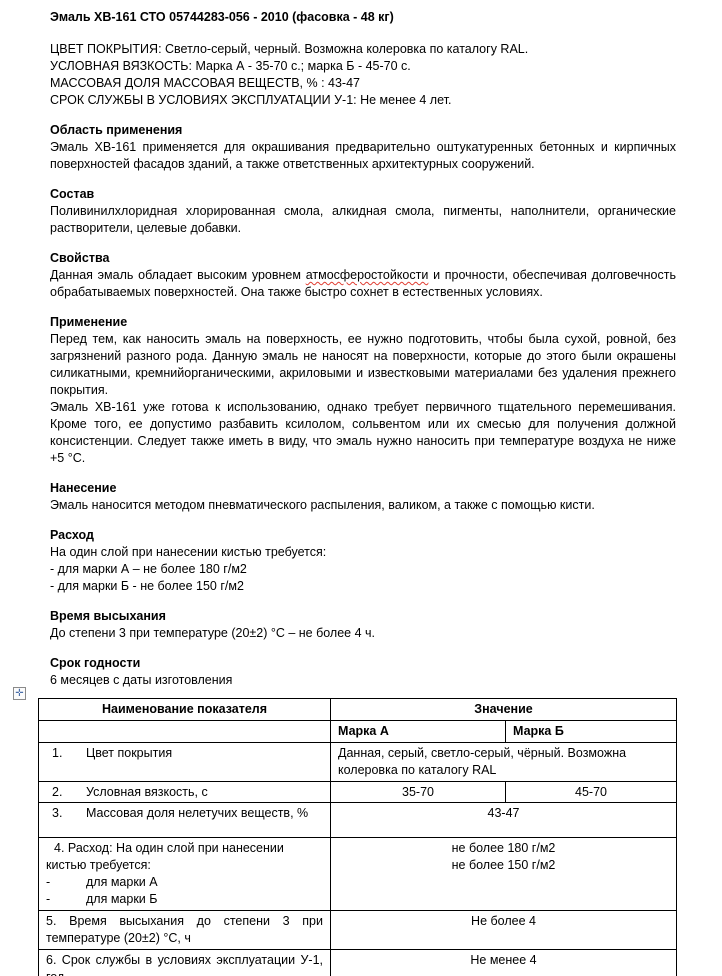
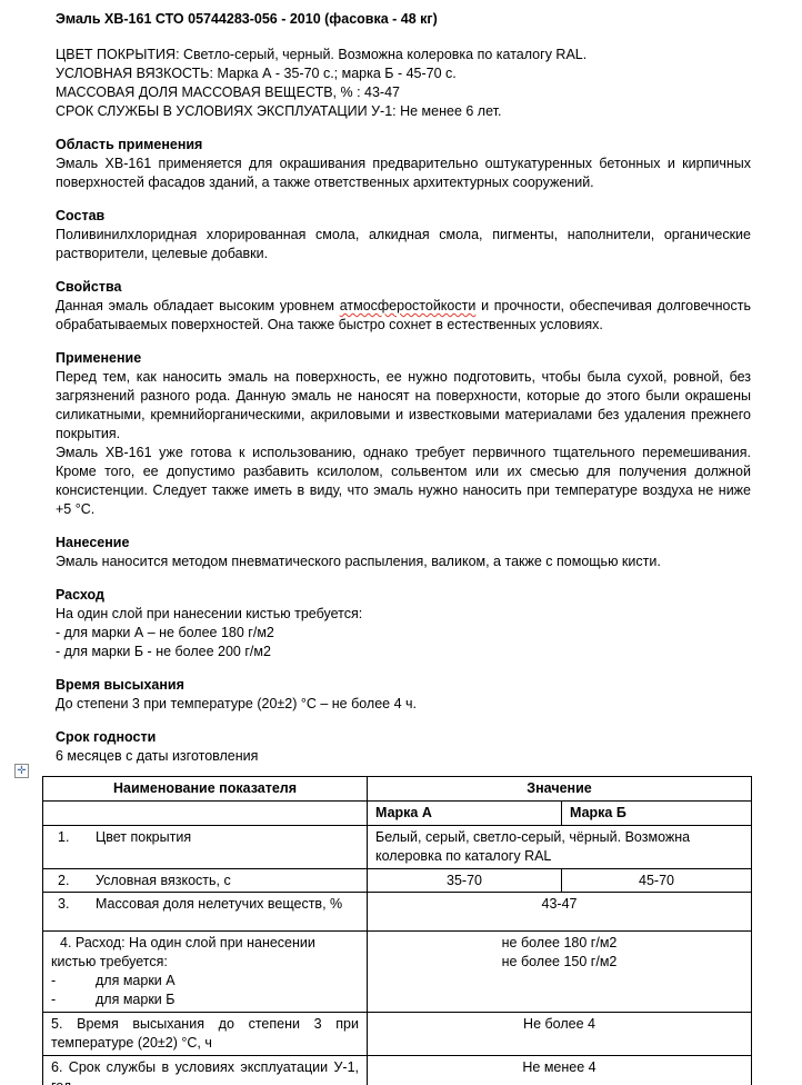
  Эмаль ХВ-161 СТО 05744283-056 - 2010 (фасовка - 48 кг)
  ЦВЕТ ПОКРЫТИЯ: Светло-серый, черный. Возможна колеровка по каталогу RAL.
  УСЛОВНАЯ ВЯЗКОСТЬ: Марка А - 35-70 с.; марка Б - 45-70 с.
  МАССОВАЯ ДОЛЯ МАССОВАЯ ВЕЩЕСТВ, % : 43-47
- СРОК СЛУЖБЫ В УСЛОВИЯХ ЭКСПЛУАТАЦИИ У-1: Не менее 4 лет.
+ СРОК СЛУЖБЫ В УСЛОВИЯХ ЭКСПЛУАТАЦИИ У-1: Не менее 6 лет.
  Область применения
  Эмаль ХВ-161 применяется для окрашивания предварительно оштукатуренных бетонных и кирпичных поверхностей фасадов зданий, а также ответственных архитектурных сооружений.
  Состав
  Поливинилхлоридная хлорированная смола, алкидная смола, пигменты, наполнители, органические растворители, целевые добавки.
  Свойства
  Данная эмаль обладает высоким уровнем атмосферостойкости и прочности, обеспечивая долговечность обрабатываемых поверхностей. Она также быстро сохнет в естественных условиях.
  Применение
  Перед тем, как наносить эмаль на поверхность, ее нужно подготовить, чтобы была сухой, ровной, без загрязнений разного рода. Данную эмаль не наносят на поверхности, которые до этого были окрашены силикатными, кремнийорганическими, акриловыми и известковыми материалами без удаления прежнего покрытия.
  Эмаль ХВ-161 уже готова к использованию, однако требует первичного тщательного перемешивания. Кроме того, ее допустимо разбавить ксилолом, сольвентом или их смесью для получения должной консистенции. Следует также иметь в виду, что эмаль нужно наносить при температуре воздуха не ниже +5 °С.
  Нанесение
  Эмаль наносится методом пневматического распыления, валиком, а также с помощью кисти.
  Расход
  На один слой при нанесении кистью требуется:
  - для марки А – не более 180 г/м2
- - для марки Б - не более 150 г/м2
+ - для марки Б - не более 200 г/м2
  Время высыхания
  До степени 3 при температуре (20±2) °С – не более 4 ч.
  Срок годности
  6 месяцев с даты изготовления
  ✛
  Наименование показателя	Значение
  	Марка А	Марка Б
- 1. Цвет покрытия	Данная, серый, светло-серый, чёрный. Возможна колеровка по каталогу RAL
+ 1. Цвет покрытия	Белый, серый, светло-серый, чёрный. Возможна колеровка по каталогу RAL
  2. Условная вязкость, с	35-70	45-70
  3. Массовая доля нелетучих веществ, %	43-47
  4. Расход: На один слой при нанесении кистью требуется: - для марки А - для марки Б	не более 180 г/м2 не более 150 г/м2
  5. Время высыхания до степени 3 при температуре (20±2) °С, ч	Не более 4
  6. Срок службы в условиях эксплуатации У-1,	Не менее 4
